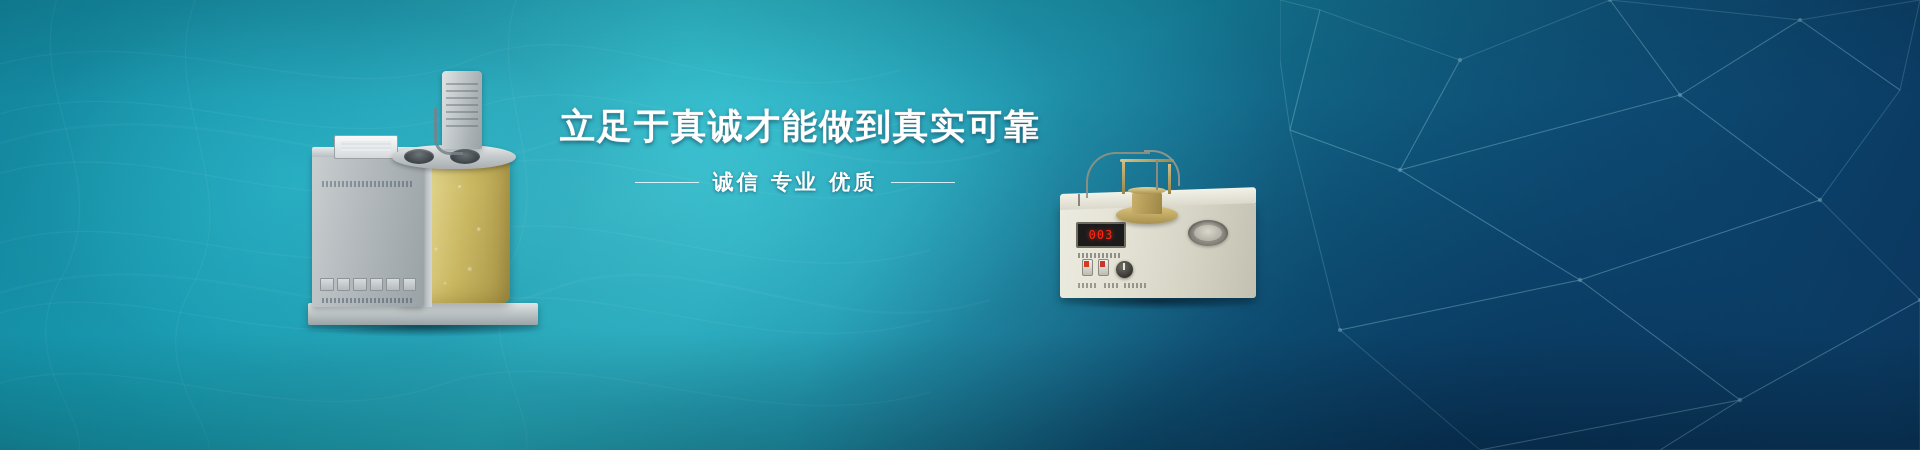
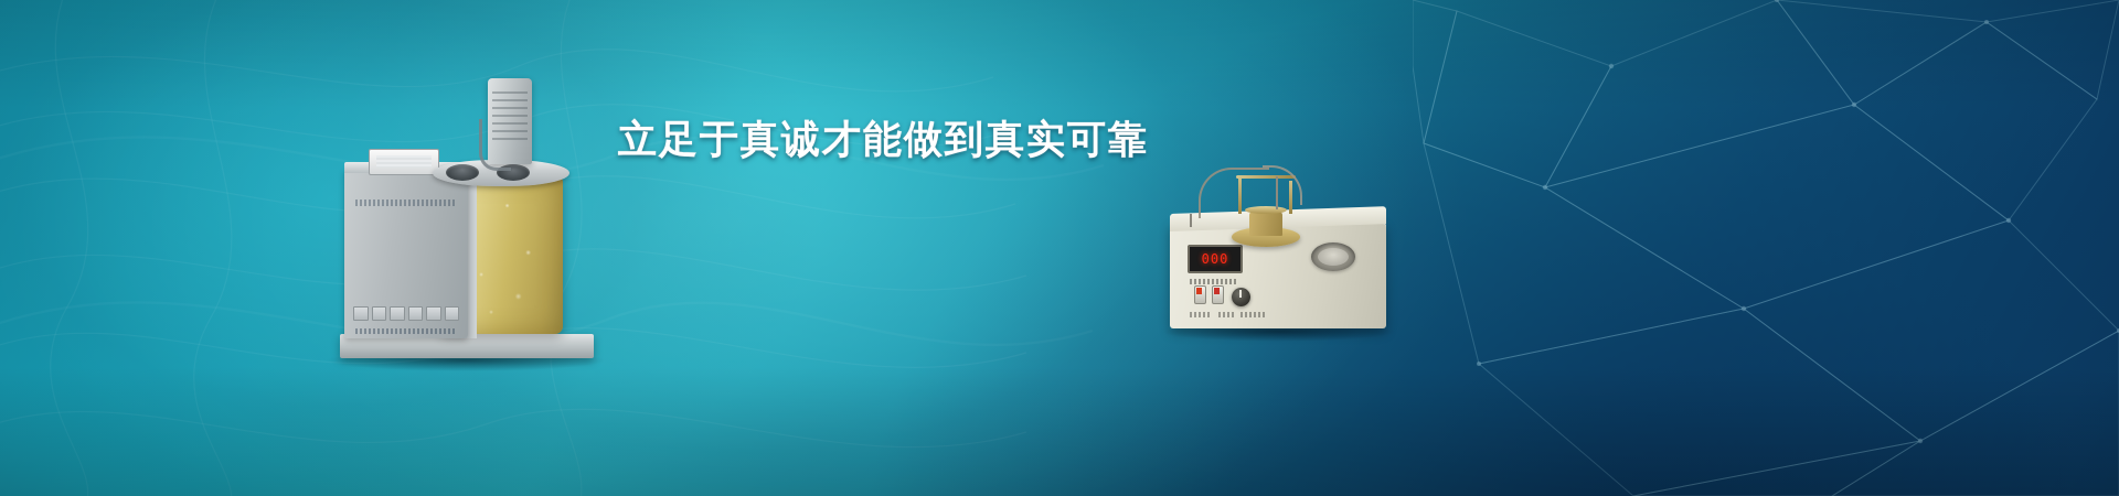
- 003
+ 000
  立足于真诚才能做到真实可靠
- 诚信 专业 优质
